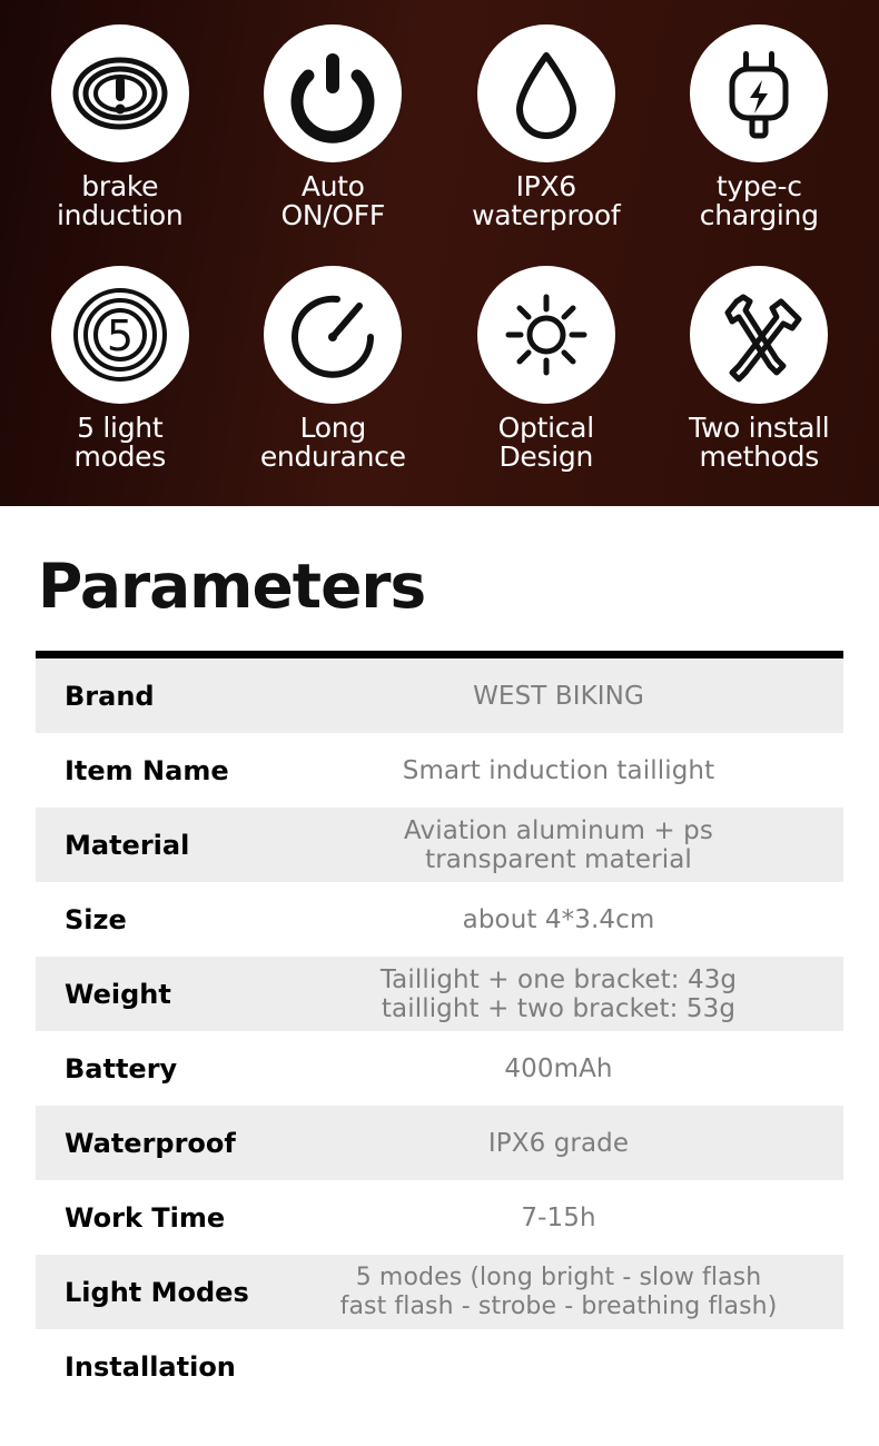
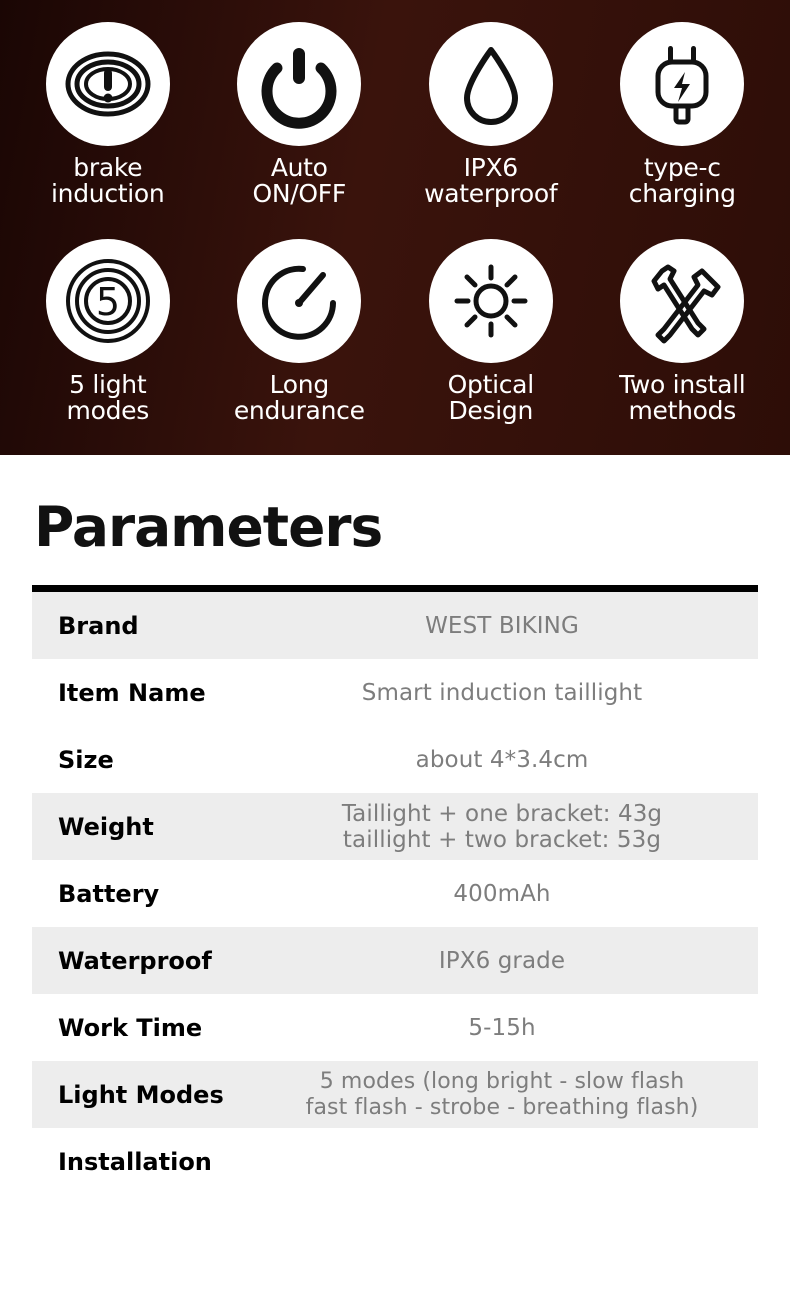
  brake
  induction
  Auto
  ON/OFF
  IPX6
  waterproof
  type-c
  charging
  5
  5 light
  modes
  Long
  endurance
  Optical
  Design
  Two install
  methods
  Parameters
  Brand
  WEST BIKING
  Item Name
  Smart induction taillight
- Material
- Aviation aluminum + ps
- transparent material
  Size
  about 4*3.4cm
  Weight
  Taillight + one bracket: 43g
  taillight + two bracket: 53g
  Battery
  400mAh
  Waterproof
  IPX6 grade
  Work Time
- 7-15h
+ 5-15h
  Light Modes
  5 modes (long bright - slow flash
  fast flash - strobe - breathing flash)
  Installation
